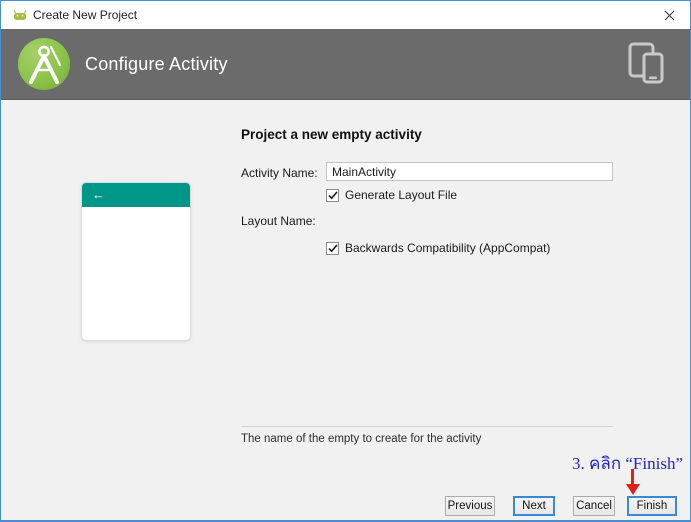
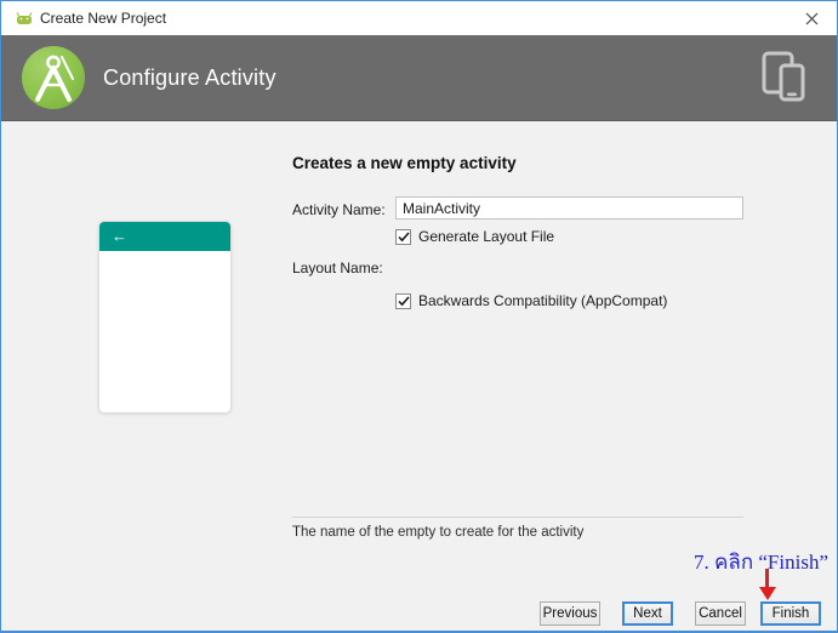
  Create New Project
  Configure Activity
  ←
- Project a new empty activity
+ Creates a new empty activity
  Activity Name:
  MainActivity
  Generate Layout File
  Layout Name:
  Backwards Compatibility (AppCompat)
  The name of the empty to create for the activity
- 3. คลิก “Finish”
+ 7. คลิก “Finish”
  Previous
  Next
  Cancel
  Finish
